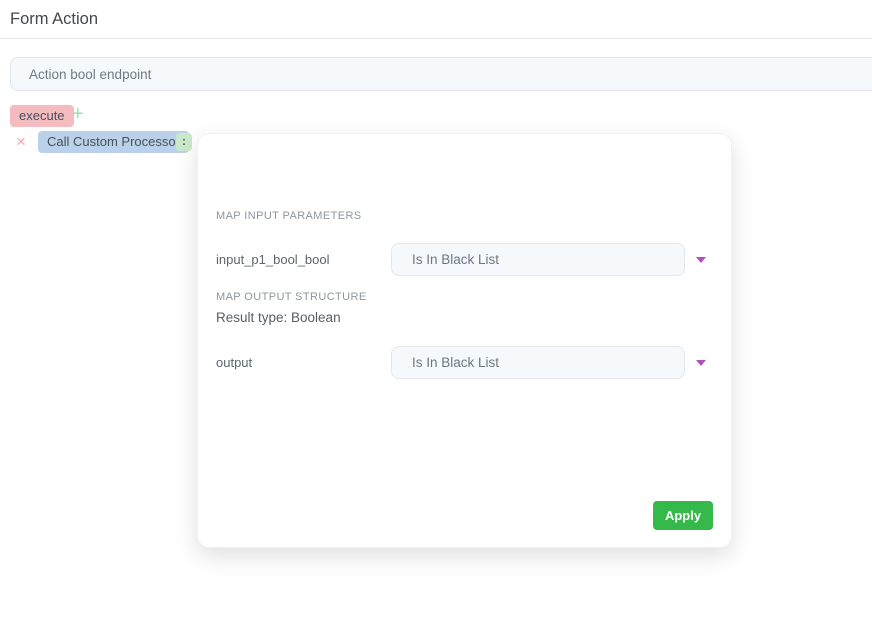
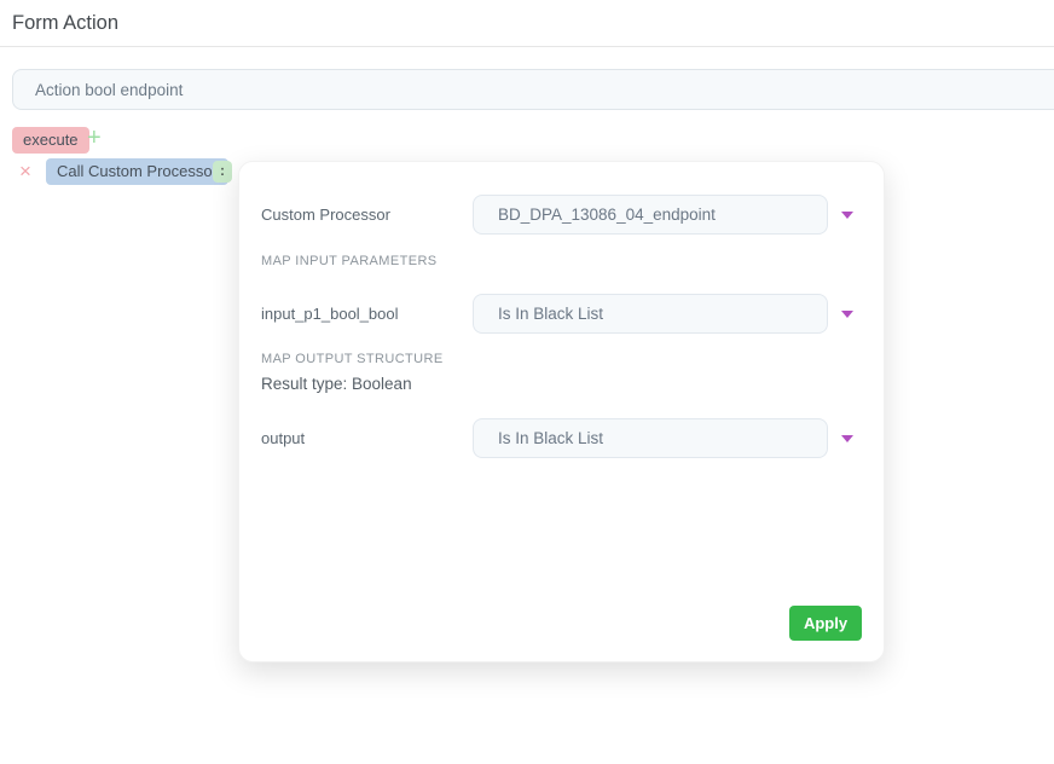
  Form Action
  Action bool endpoint
  execute
  +
  ×
  Call Custom Processo
  :
+ Custom Processor
+ BD_DPA_13086_04_endpoint
  MAP INPUT PARAMETERS
  input_p1_bool_bool
  Is In Black List
  MAP OUTPUT STRUCTURE
  Result type: Boolean
  output
  Is In Black List
  Apply
